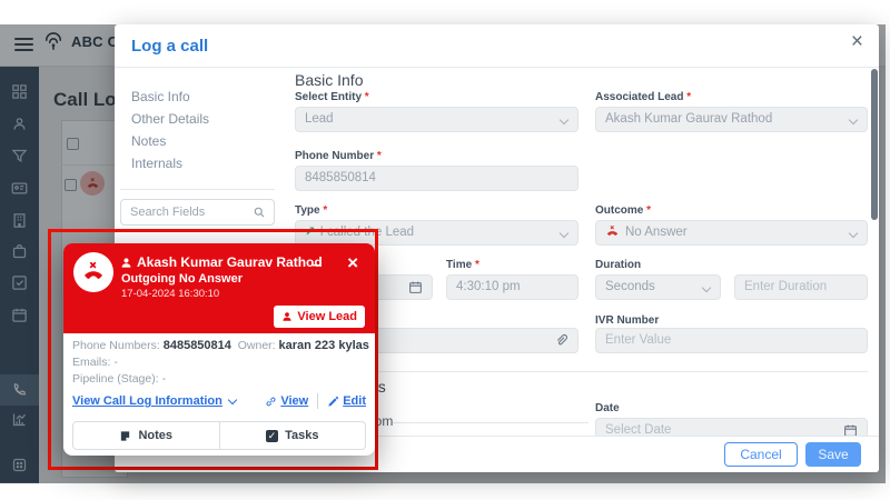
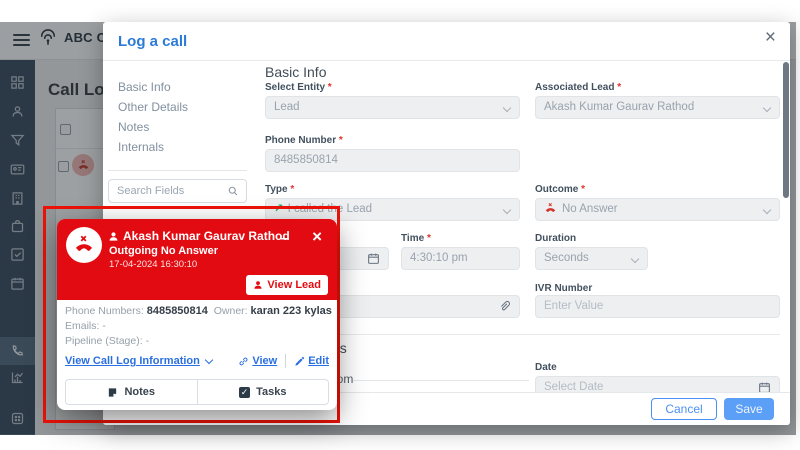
  ABC C
  Call Lo
  Log a call
  ×
  Basic Info
  Other Details
  Notes
  Internals
  Search Fields
  Basic Info
  Select Entity
  Lead
  Associated Lead
  Akash Kumar Gaurav Rathod
  Phone Number
  8485850814
  Type
  ↗ I called the Lead
  Outcome
  No Answer
  Time
  4:30:10 pm
  Duration
  Seconds
- Enter Duration
  IVR Number
  Enter Value
  Date
  Select Date
  Cancel
  Save
  Akash Kumar Gaurav Rathod
  –
  ×
  Outgoing No Answer
  17-04-2024 16:30:10
  View Lead
  Phone Numbers: 8485850814 Owner: karan 223 kylas
  Emails: -
  Pipeline (Stage): -
  View Call Log Information
  View
  Edit
  Notes
  ✓
  Tasks
